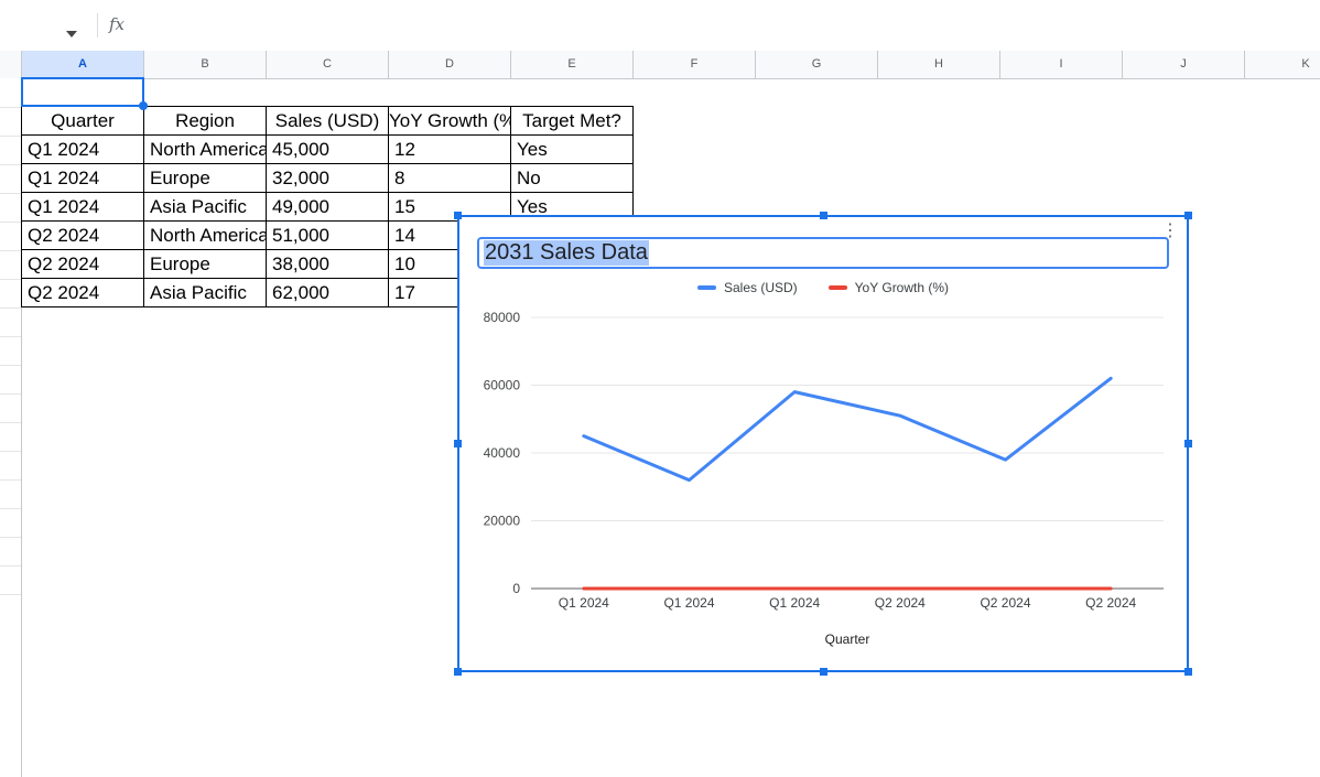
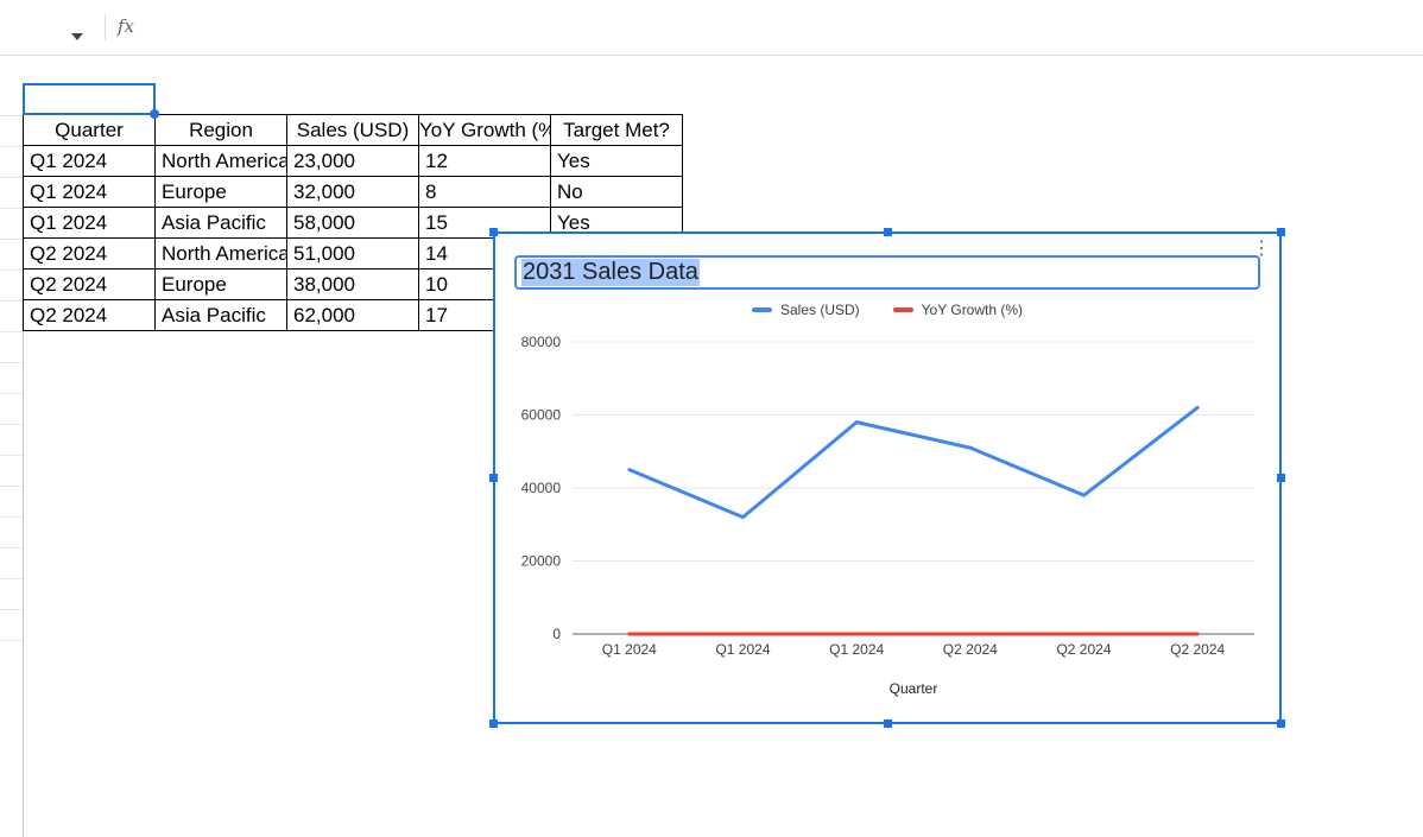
  fx
- A
- B
- C
- D
- E
- F
- G
- H
- I
- J
- K
  Quarter
  Region
  Sales (USD)
  YoY Growth (%
  Target Met?
  Q1 2024
  North America
- 45,000
+ 23,000
  12
  Yes
  Q1 2024
  Europe
  32,000
  8
  No
  Q1 2024
  Asia Pacific
- 49,000
+ 58,000
  15
  Yes
  Q2 2024
  North America
  51,000
  14
  Q2 2024
  Europe
  38,000
  10
  Q2 2024
  Asia Pacific
  62,000
  17
  0
  20000
  40000
  60000
  80000
  Q1 2024
  Q1 2024
  Q1 2024
  Q2 2024
  Q2 2024
  Q2 2024
  Quarter
  2031 Sales Data
  ⋮
  Sales (USD)
  YoY Growth (%)
